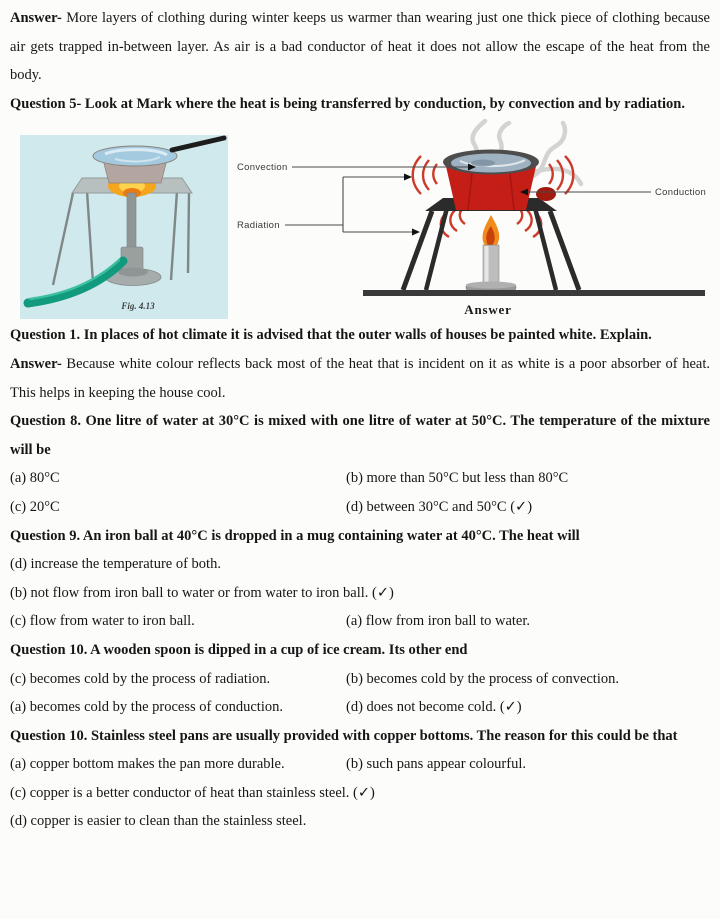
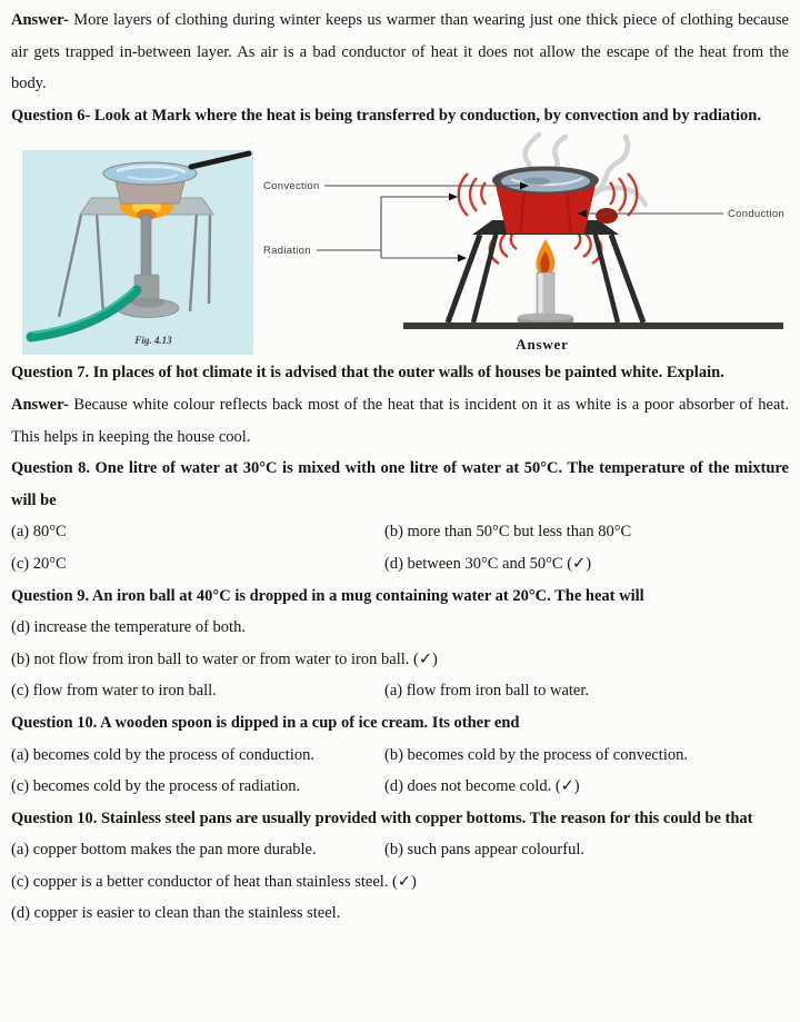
  Answer- More layers of clothing during winter keeps us warmer than wearing just one thick piece of clothing because air gets trapped in-between layer. As air is a bad conductor of heat it does not allow the escape of the heat from the body.
- Question 5- Look at Mark where the heat is being transferred by conduction, by convection and by radiation.
+ Question 6- Look at Mark where the heat is being transferred by conduction, by convection and by radiation.
  Fig. 4.13
  Convection
  Radiation
  Conduction
  Answer
- Question 1. In places of hot climate it is advised that the outer walls of houses be painted white. Explain.
+ Question 7. In places of hot climate it is advised that the outer walls of houses be painted white. Explain.
  Answer- Because white colour reflects back most of the heat that is incident on it as white is a poor absorber of heat. This helps in keeping the house cool.
  Question 8. One litre of water at 30°C is mixed with one litre of water at 50°C. The temperature of the mixture will be
  (a) 80°C
  (b) more than 50°C but less than 80°C
  (c) 20°C
  (d) between 30°C and 50°C (✓)
- Question 9. An iron ball at 40°C is dropped in a mug containing water at 40°C. The heat will
+ Question 9. An iron ball at 40°C is dropped in a mug containing water at 20°C. The heat will
  (d) increase the temperature of both.
  (b) not flow from iron ball to water or from water to iron ball. (✓)
  (c) flow from water to iron ball.
  (a) flow from iron ball to water.
  Question 10. A wooden spoon is dipped in a cup of ice cream. Its other end
- (c) becomes cold by the process of radiation.
+ (a) becomes cold by the process of conduction.
  (b) becomes cold by the process of convection.
- (a) becomes cold by the process of conduction.
+ (c) becomes cold by the process of radiation.
  (d) does not become cold. (✓)
  Question 10. Stainless steel pans are usually provided with copper bottoms. The reason for this could be that
  (a) copper bottom makes the pan more durable.
  (b) such pans appear colourful.
  (c) copper is a better conductor of heat than stainless steel. (✓)
  (d) copper is easier to clean than the stainless steel.
